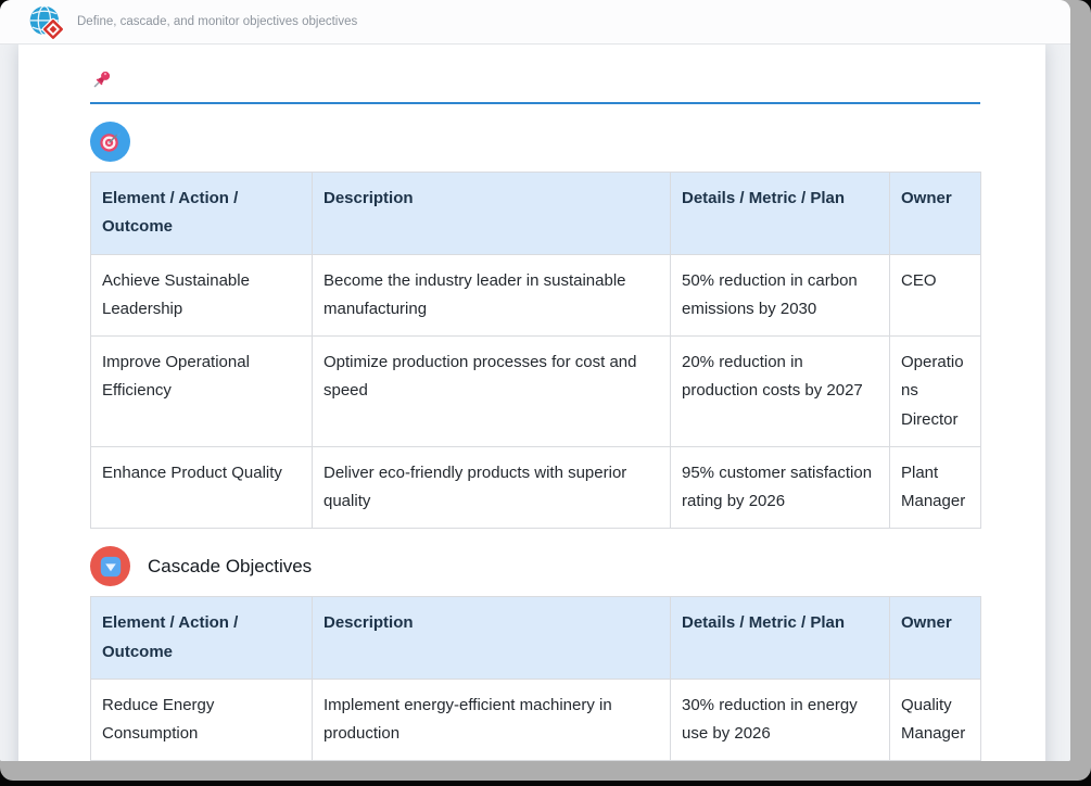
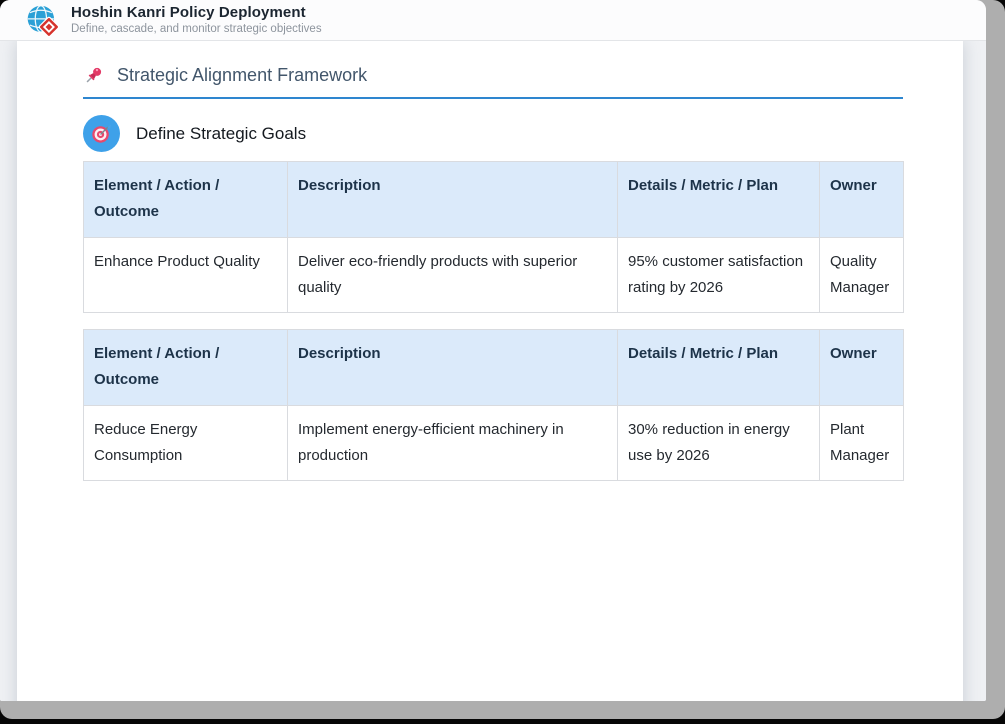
+ Hoshin Kanri Policy Deployment
- Define, cascade, and monitor objectives objectives
+ Define, cascade, and monitor strategic objectives
+ Strategic Alignment Framework
+ Define Strategic Goals
  Element / Action / Outcome	Description	Details / Metric / Plan	Owner
- Achieve Sustainable Leadership	Become the industry leader in sustainable manufacturing	50% reduction in carbon emissions by 2030	CEO
- Improve Operational Efficiency	Optimize production processes for cost and speed	20% reduction in production costs by 2027	Operations Director
- Enhance Product Quality	Deliver eco-friendly products with superior quality	95% customer satisfaction rating by 2026	Plant Manager
+ Enhance Product Quality	Deliver eco-friendly products with superior quality	95% customer satisfaction rating by 2026	Quality Manager
- Cascade Objectives
  Element / Action / Outcome	Description	Details / Metric / Plan	Owner
- Reduce Energy Consumption	Implement energy-efficient machinery in production	30% reduction in energy use by 2026	Quality Manager
+ Reduce Energy Consumption	Implement energy-efficient machinery in production	30% reduction in energy use by 2026	Plant Manager
